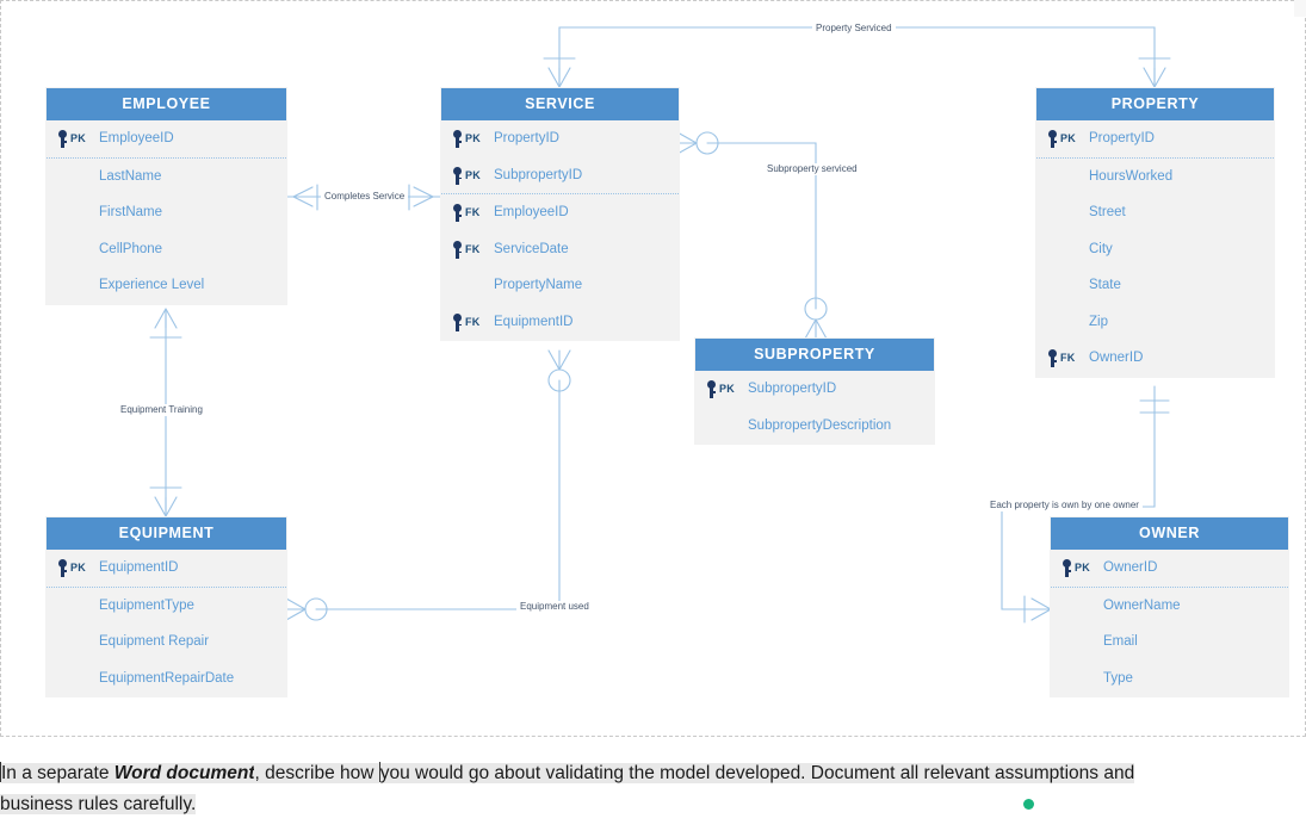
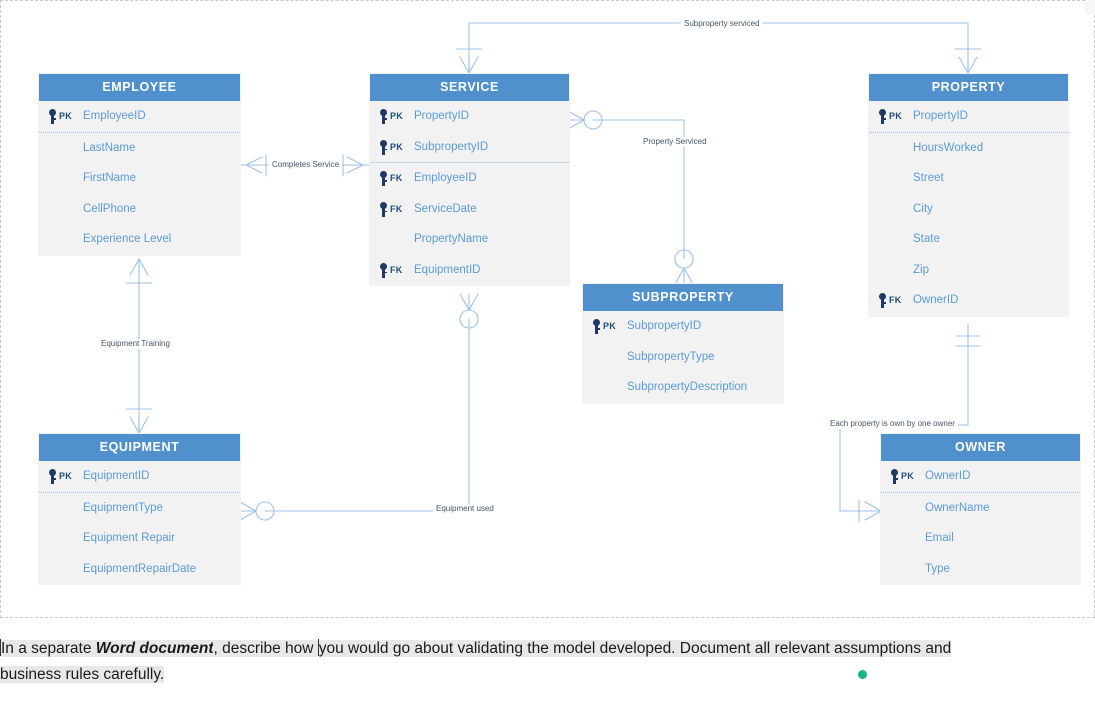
- Property Serviced
+ Subproperty serviced
  Completes Service
- Subproperty serviced
+ Property Serviced
  Equipment Training
  Equipment used
  Each property is own by one owner
  EMPLOYEE
  PK
  EmployeeID
  LastName
  FirstName
  CellPhone
  Experience Level
  SERVICE
  PK
  PropertyID
  PK
  SubpropertyID
  FK
  EmployeeID
  FK
  ServiceDate
  PropertyName
  FK
  EquipmentID
  PROPERTY
  PK
  PropertyID
  HoursWorked
  Street
  City
  State
  Zip
  FK
  OwnerID
  SUBPROPERTY
  PK
  SubpropertyID
+ SubpropertyType
  SubpropertyDescription
  EQUIPMENT
  PK
  EquipmentID
  EquipmentType
  Equipment Repair
  EquipmentRepairDate
  OWNER
  PK
  OwnerID
  OwnerName
  Email
  Type
  In a separate Word document, describe how you would go about validating the model developed. Document all relevant assumptions and
  business rules carefully.
